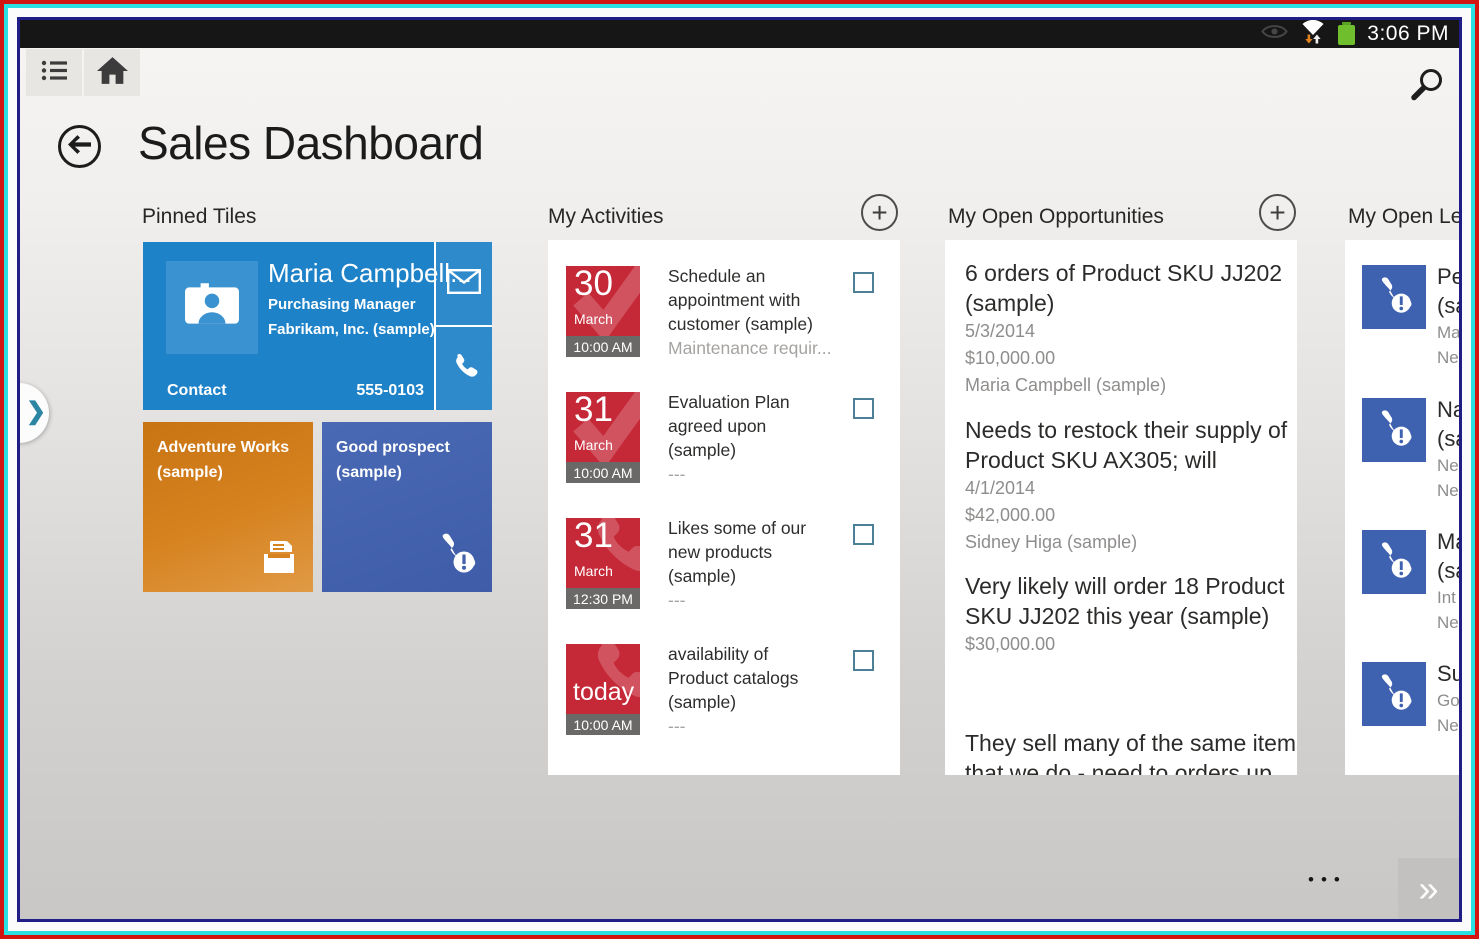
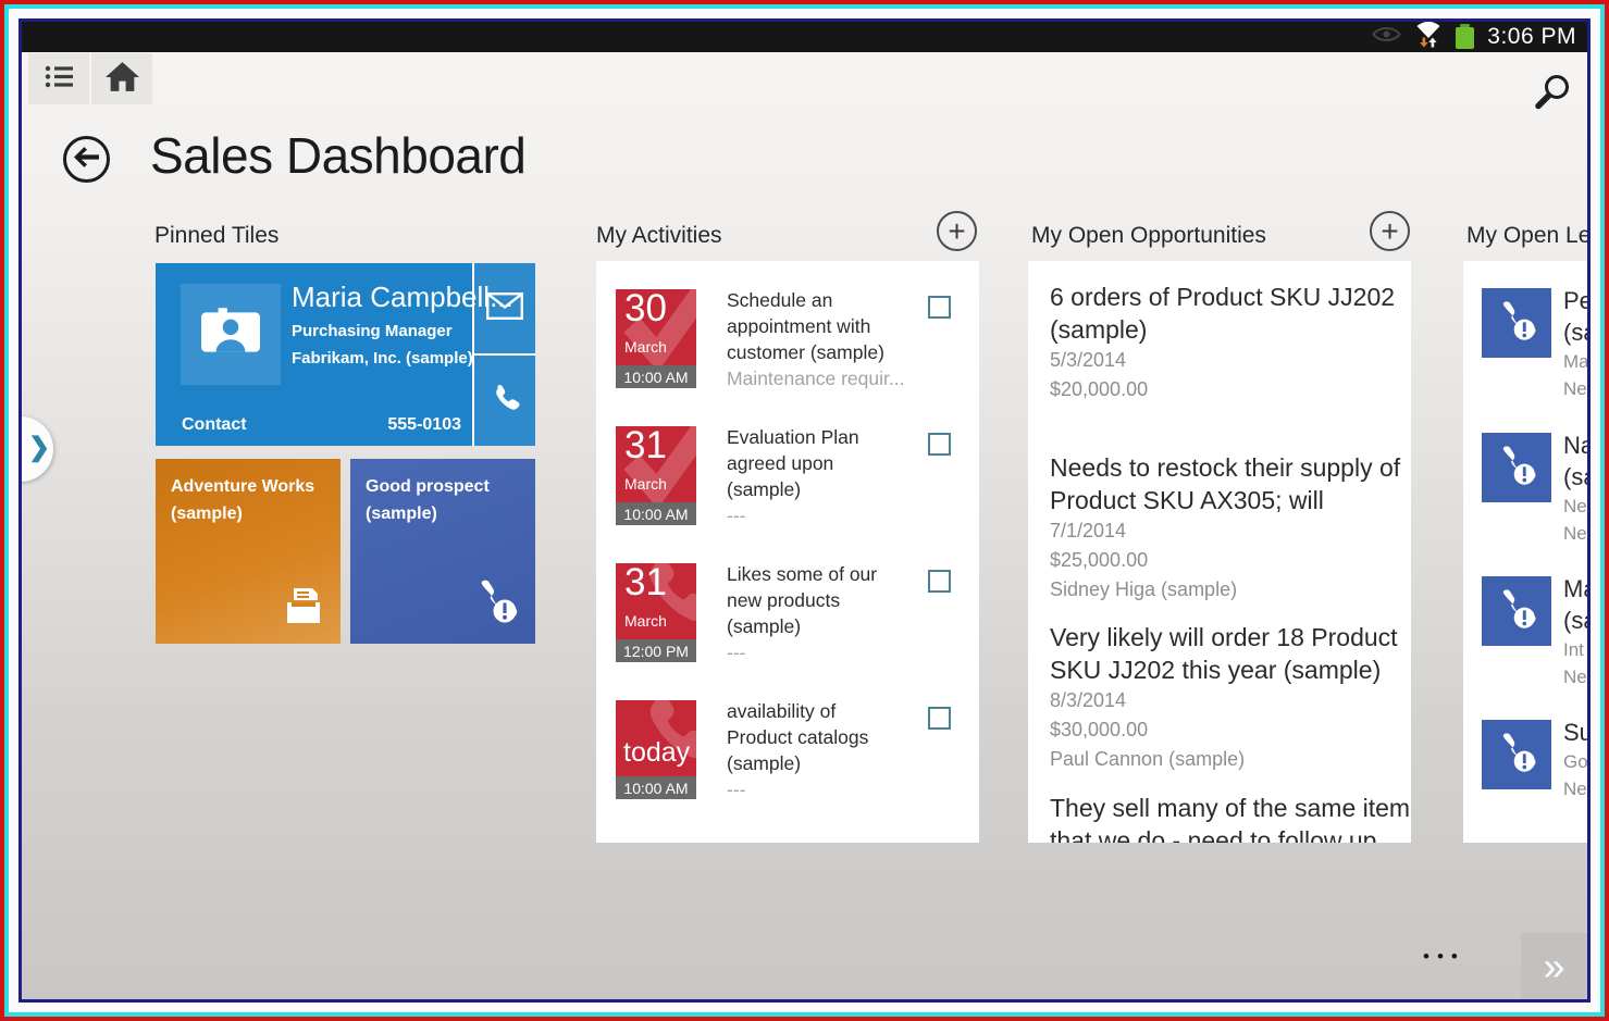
  3:06 PM
  Sales Dashboard
  Pinned Tiles
  My Activities
  +
  My Open Opportunities
  +
  My Open Le
  Maria Campbell...
  Purchasing Manager
  Fabrikam, Inc. (sample)
  Contact
  555-0103
  Adventure Works
  (sample)
  Good prospect
  (sample)
  30
  March
  10:00 AM
  Schedule an
  appointment with
  customer (sample)
  Maintenance requir...
  31
  March
  10:00 AM
  Evaluation Plan
  agreed upon
  (sample)
  ---
  31
  March
- 12:30 PM
+ 12:00 PM
  Likes some of our
  new products
  (sample)
  ---
  today
  10:00 AM
  availability of
  Product catalogs
  (sample)
  ---
  6 orders of Product SKU JJ202
  (sample)
  5/3/2014
- $10,000.00
+ $20,000.00
- Maria Campbell (sample)
  Needs to restock their supply of
  Product SKU AX305; will
- 4/1/2014
+ 7/1/2014
- $42,000.00
+ $25,000.00
  Sidney Higa (sample)
  Very likely will order 18 Product
  SKU JJ202 this year (sample)
+ 8/3/2014
  $30,000.00
+ Paul Cannon (sample)
  They sell many of the same item
- that we do - need to orders up
+ that we do - need to follow up
  Pe
  Ma
  Ne
  Ne
  Ne
  Int
  Ne
  Su
  Go
  Ne
  •••
  »
  ❯
